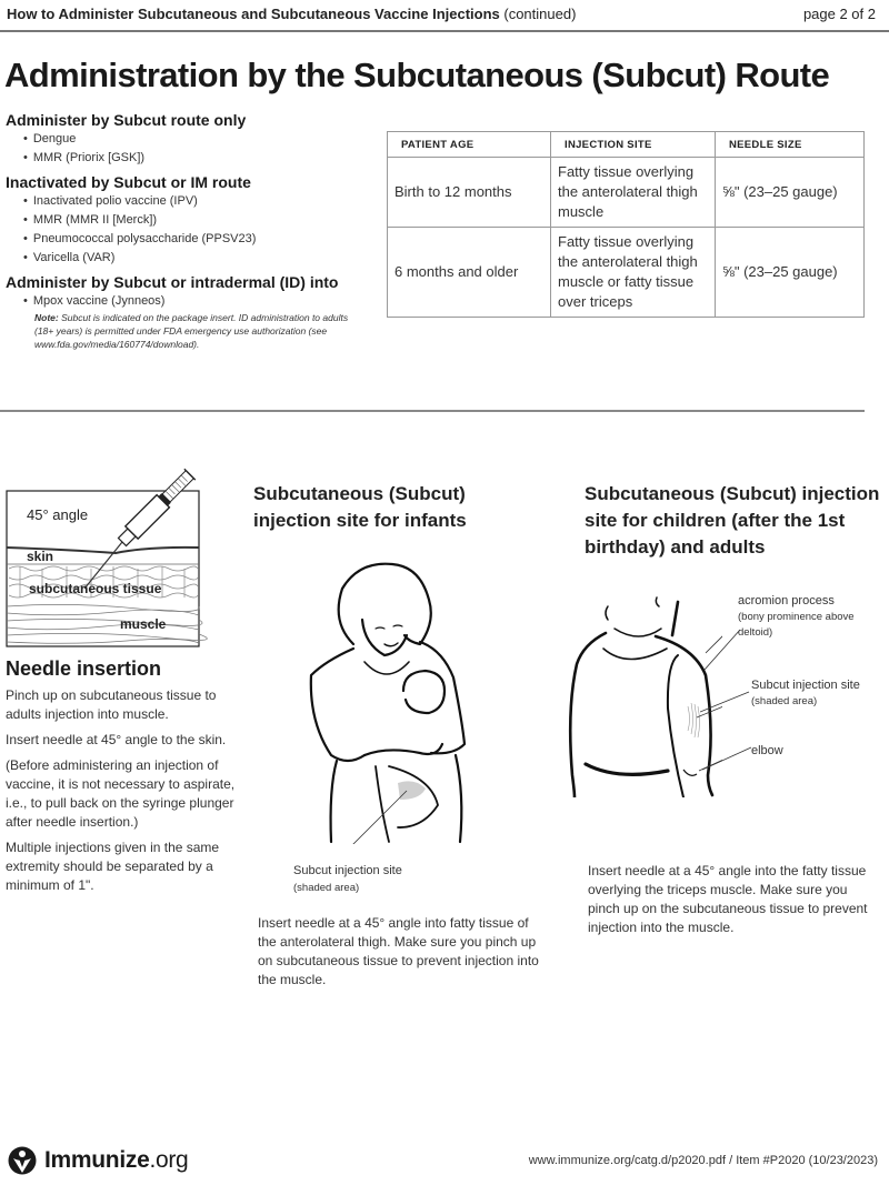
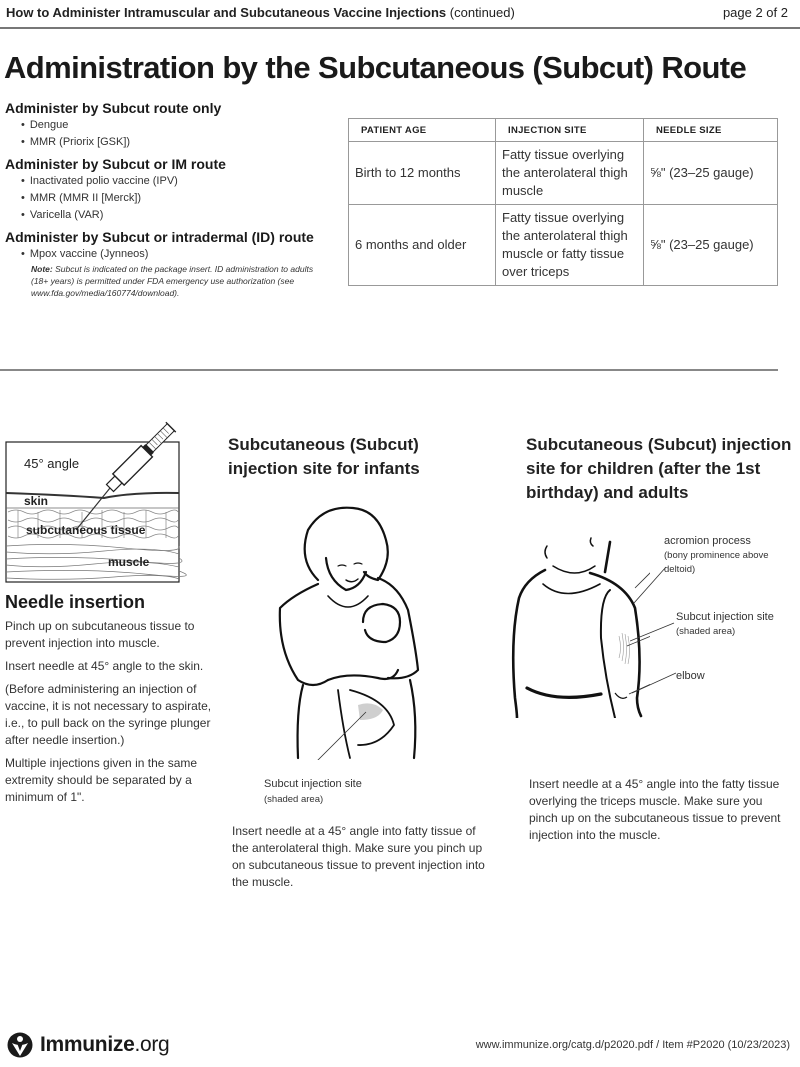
- How to Administer Subcutaneous and Subcutaneous Vaccine Injections (continued)
+ How to Administer Intramuscular and Subcutaneous Vaccine Injections (continued)
  page 2 of 2
  Administration by the Subcutaneous (Subcut) Route
  Administer by Subcut route only
  Dengue
  MMR (Priorix [GSK])
- Inactivated by Subcut or IM route
+ Administer by Subcut or IM route
  Inactivated polio vaccine (IPV)
  MMR (MMR II [Merck])
- Pneumococcal polysaccharide (PPSV23)
  Varicella (VAR)
- Administer by Subcut or intradermal (ID) into
+ Administer by Subcut or intradermal (ID) route
  Mpox vaccine (Jynneos)
  Note: Subcut is indicated on the package insert. ID administration to adults (18+ years) is permitted under FDA emergency use authorization (see www.fda.gov/media/160774/download).
  PATIENT AGE	INJECTION SITE	NEEDLE SIZE
  Birth to 12 months	Fatty tissue overlying the anterolateral thigh muscle	⅝" (23–25 gauge)
  6 months and older	Fatty tissue overlying the anterolateral thigh muscle or fatty tissue over triceps	⅝" (23–25 gauge)
  45° angle
  skin
  subcutaneous tissue
  muscle
  Needle insertion
- Pinch up on subcutaneous tissue to adults injection into muscle.
+ Pinch up on subcutaneous tissue to prevent injection into muscle.
  Insert needle at 45° angle to the skin.
  (Before administering an injection of vaccine, it is not necessary to aspirate, i.e., to pull back on the syringe plunger after needle insertion.)
  Multiple injections given in the same extremity should be separated by a minimum of 1".
  Subcutaneous (Subcut) injection site for infants
  Subcut injection site
  (shaded area)
  Insert needle at a 45° angle into fatty tissue of the anterolateral thigh. Make sure you pinch up on subcutaneous tissue to prevent injection into the muscle.
  Subcutaneous (Subcut) injection site for children (after the 1st birthday) and adults
  acromion process
  (bony prominence above deltoid)
  Subcut injection site
  (shaded area)
  elbow
  Insert needle at a 45° angle into the fatty tissue overlying the triceps muscle. Make sure you pinch up on the subcutaneous tissue to prevent injection into the muscle.
  Immunize.org
  www.immunize.org/catg.d/p2020.pdf / Item #P2020 (10/23/2023)
